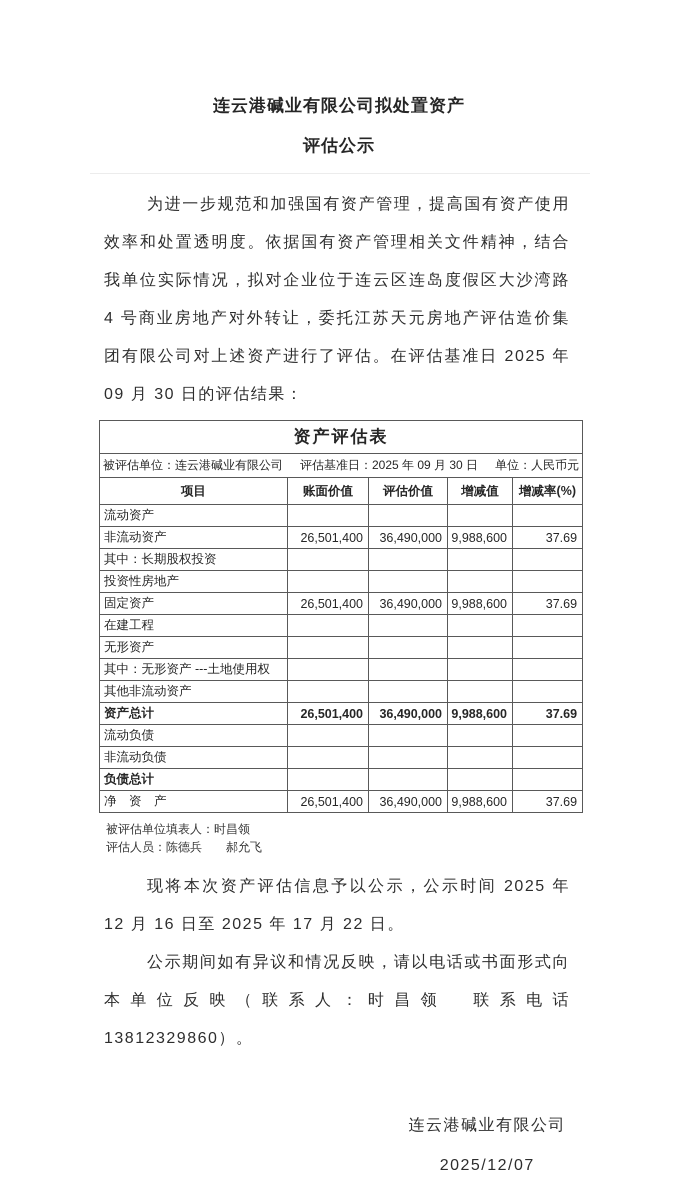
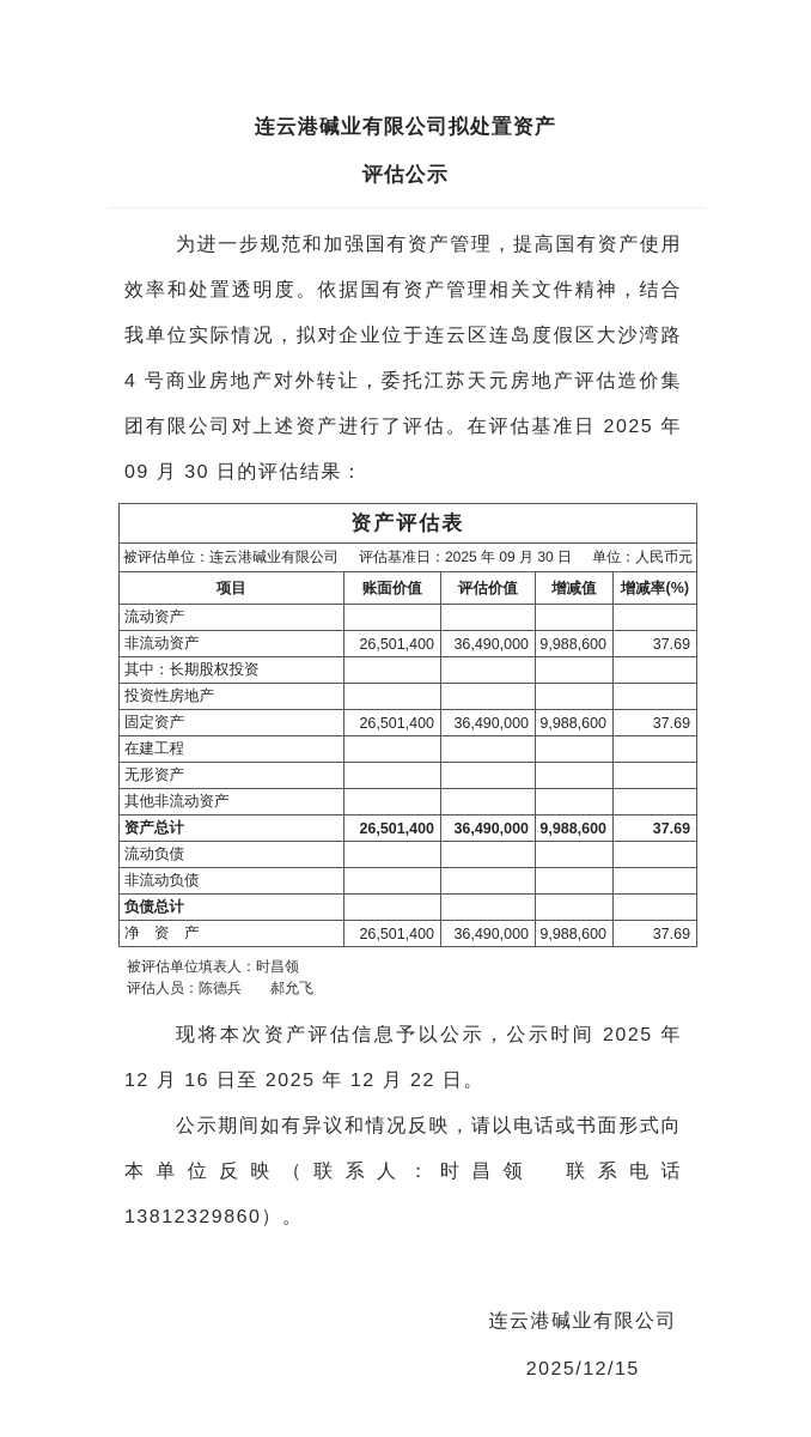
  连云港碱业有限公司拟处置资产
  评估公示
  为进一步规范和加强国有资产管理，提高国有资产使用效率和处置透明度。依据国有资产管理相关文件精神，结合我单位实际情况，拟对企业位于连云区连岛度假区大沙湾路 4 号商业房地产对外转让，委托江苏天元房地产评估造价集团有限公司对上述资产进行了评估。在评估基准日 2025 年 09 月 30 日的评估结果：
  资产评估表
  被评估单位：连云港碱业有限公司 评估基准日：2025 年 09 月 30 日 单位：人民币元
  项目	账面价值	评估价值	增减值	增减率(%)
  流动资产
  非流动资产	26,501,400	36,490,000	9,988,600	37.69
  其中：长期股权投资
  投资性房地产
  固定资产	26,501,400	36,490,000	9,988,600	37.69
  在建工程
  无形资产
- 其中：无形资产 ---土地使用权
  其他非流动资产
  资产总计	26,501,400	36,490,000	9,988,600	37.69
  流动负债
  非流动负债
  负债总计
  净 资 产	26,501,400	36,490,000	9,988,600	37.69
  被评估单位填表人：时昌领
  评估人员：陈德兵 郝允飞
- 现将本次资产评估信息予以公示，公示时间 2025 年 12 月 16 日至 2025 年 17 月 22 日。
+ 现将本次资产评估信息予以公示，公示时间 2025 年 12 月 16 日至 2025 年 12 月 22 日。
  公示期间如有异议和情况反映，请以电话或书面形式向本单位反映（联系人：时昌领 联系电话 13812329860）。
  连云港碱业有限公司
- 2025/12/07
+ 2025/12/15
